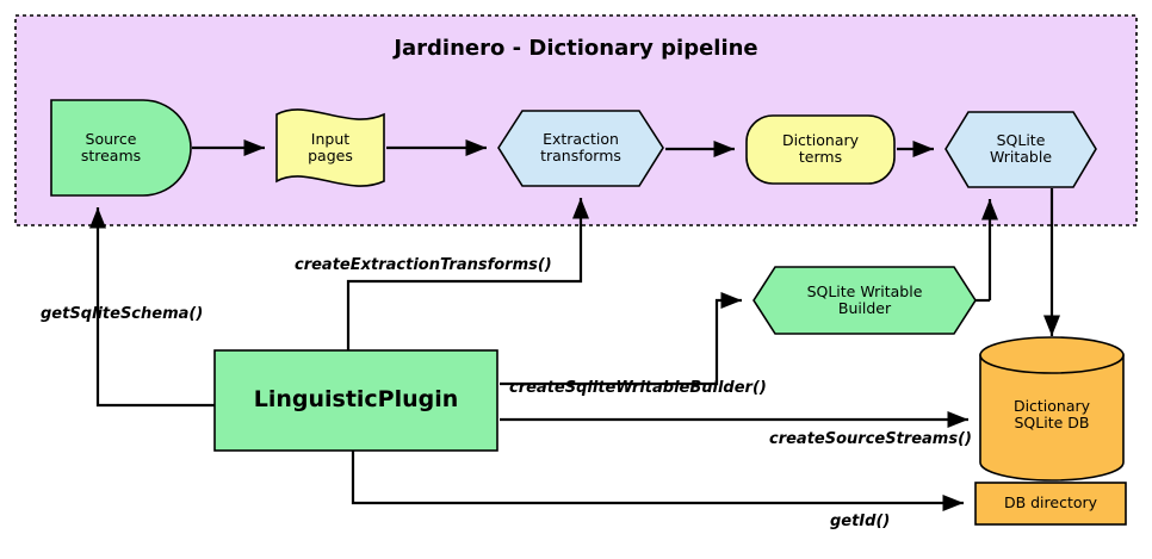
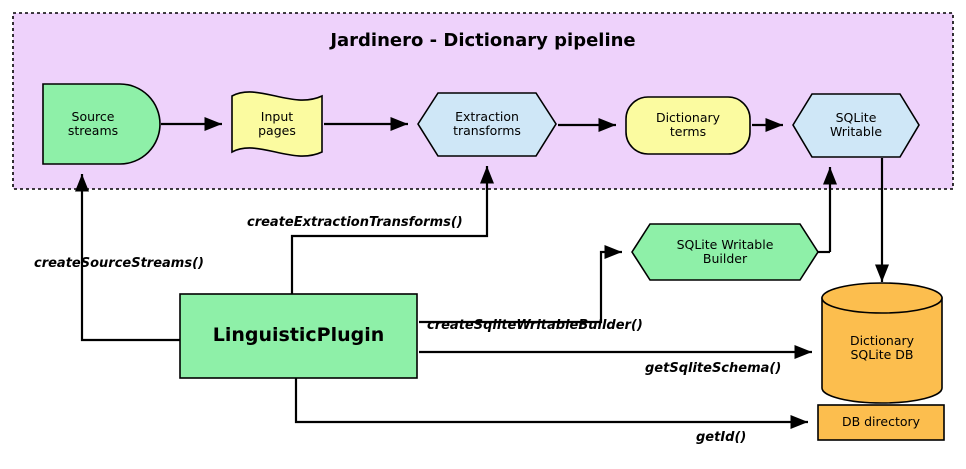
  Jardinero - Dictionary pipeline
  Source
  streams
  Input
  pages
  Extraction
  transforms
  Dictionary
  terms
  SQLite
  Writable
  SQLite Writable
  Builder
  LinguisticPlugin
  Dictionary
  SQLite DB
  DB directory
- getSqliteSchema()
+ createSourceStreams()
  createExtractionTransforms()
  createSqliteWritableBuilder()
- createSourceStreams()
+ getSqliteSchema()
  getId()
